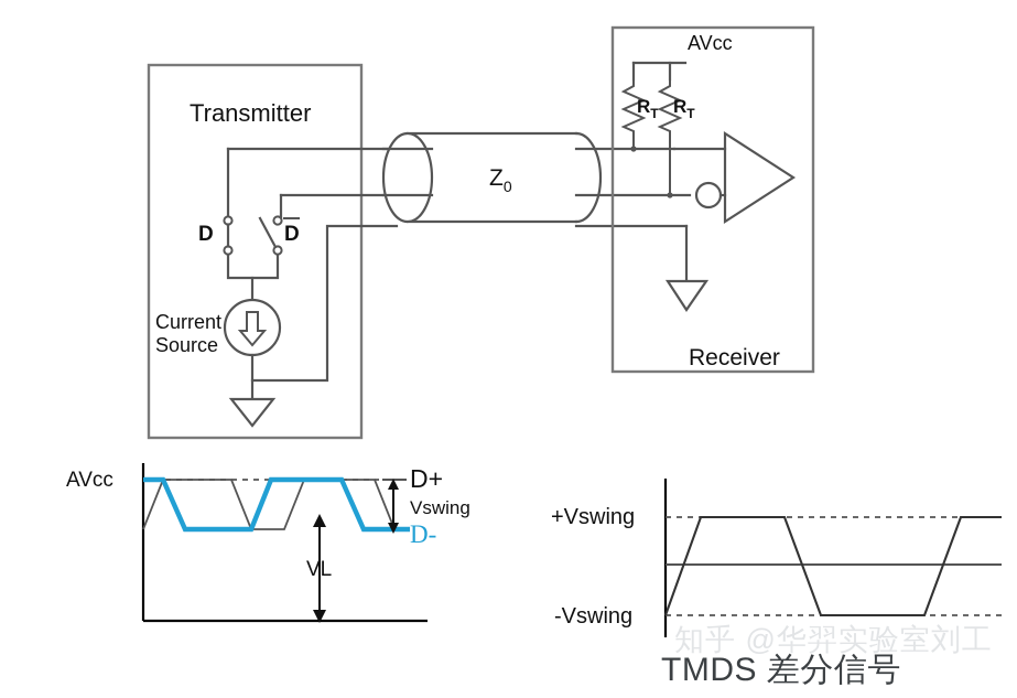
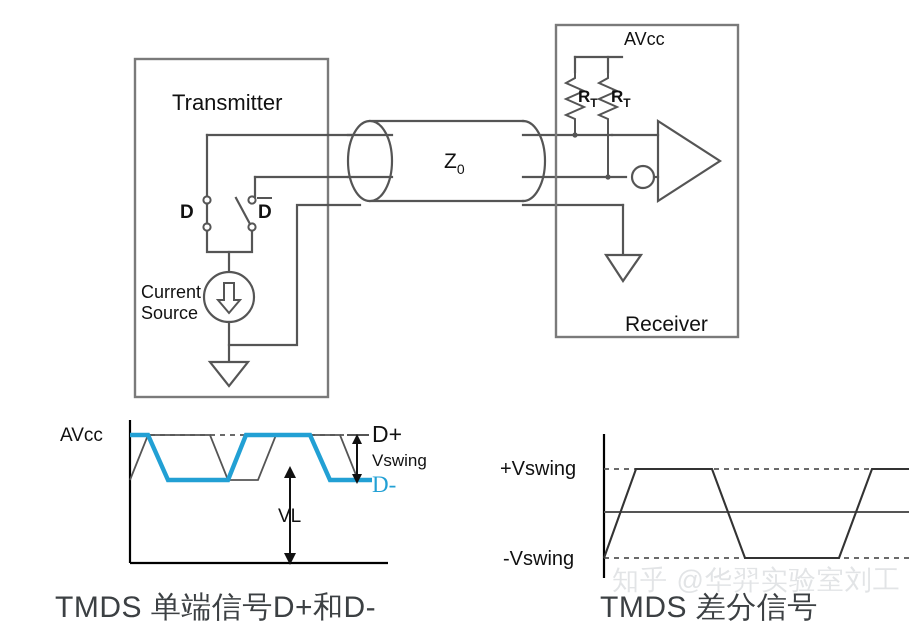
  Transmitter
  D
  D
  Current
  Source
  Z0
  Receiver
  AVcc
  RT
  RT
  AVcc
  D+
  Vswing
  D-
  VL
  +Vswing
  -Vswing
  知乎 @华羿实验室刘工
+ TMDS 单端信号D+和D-
  TMDS 差分信号
